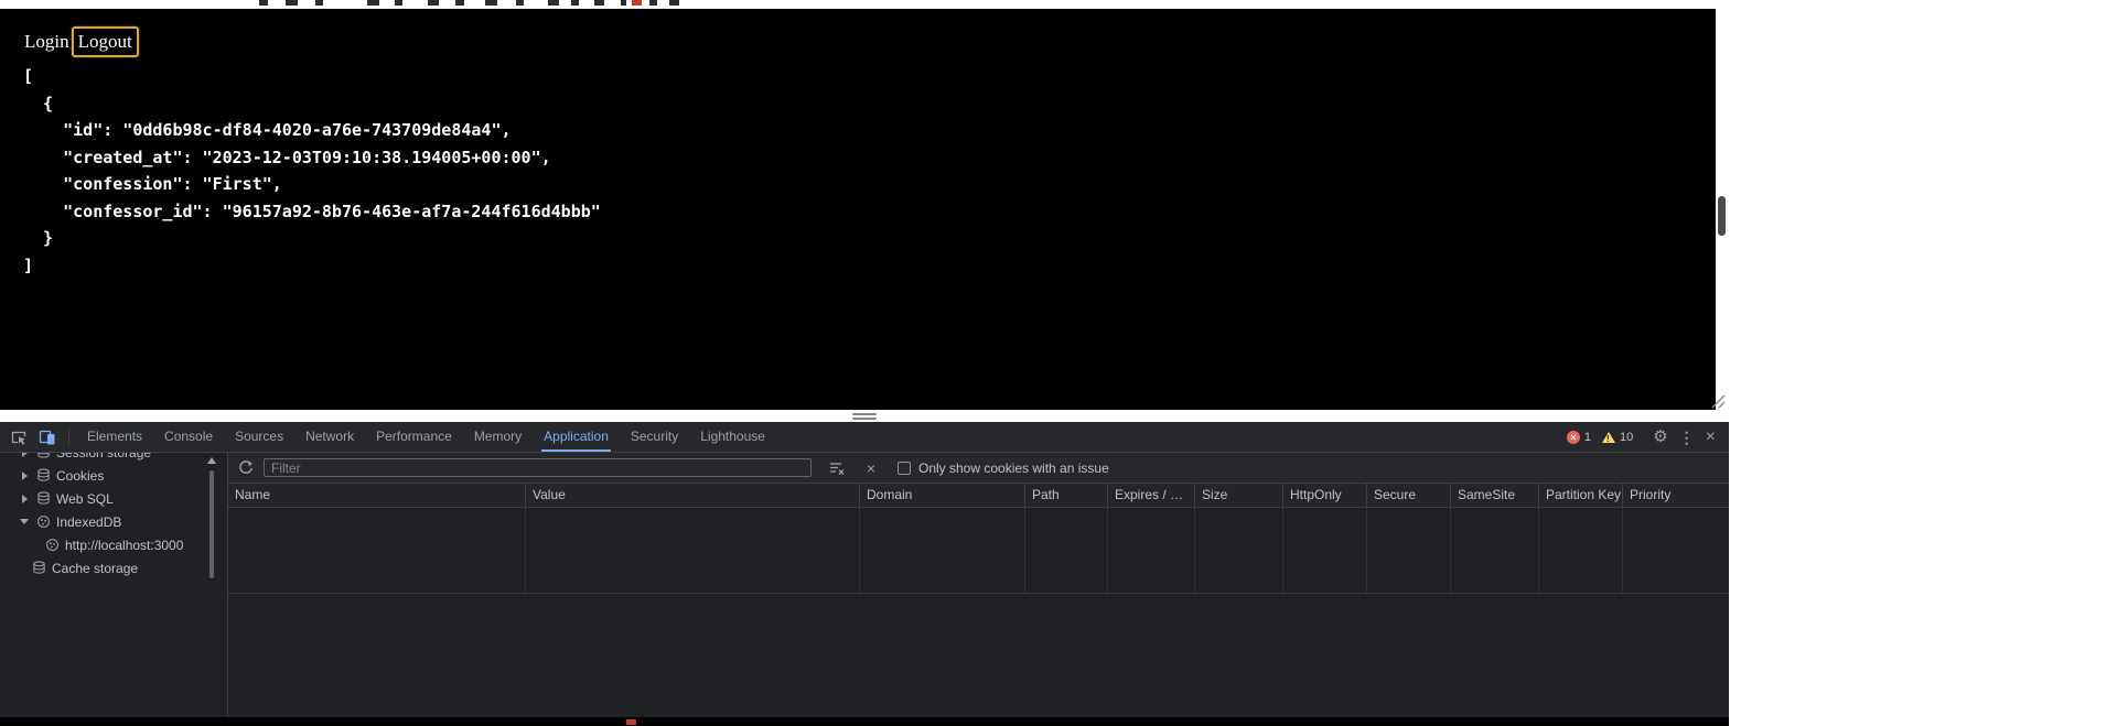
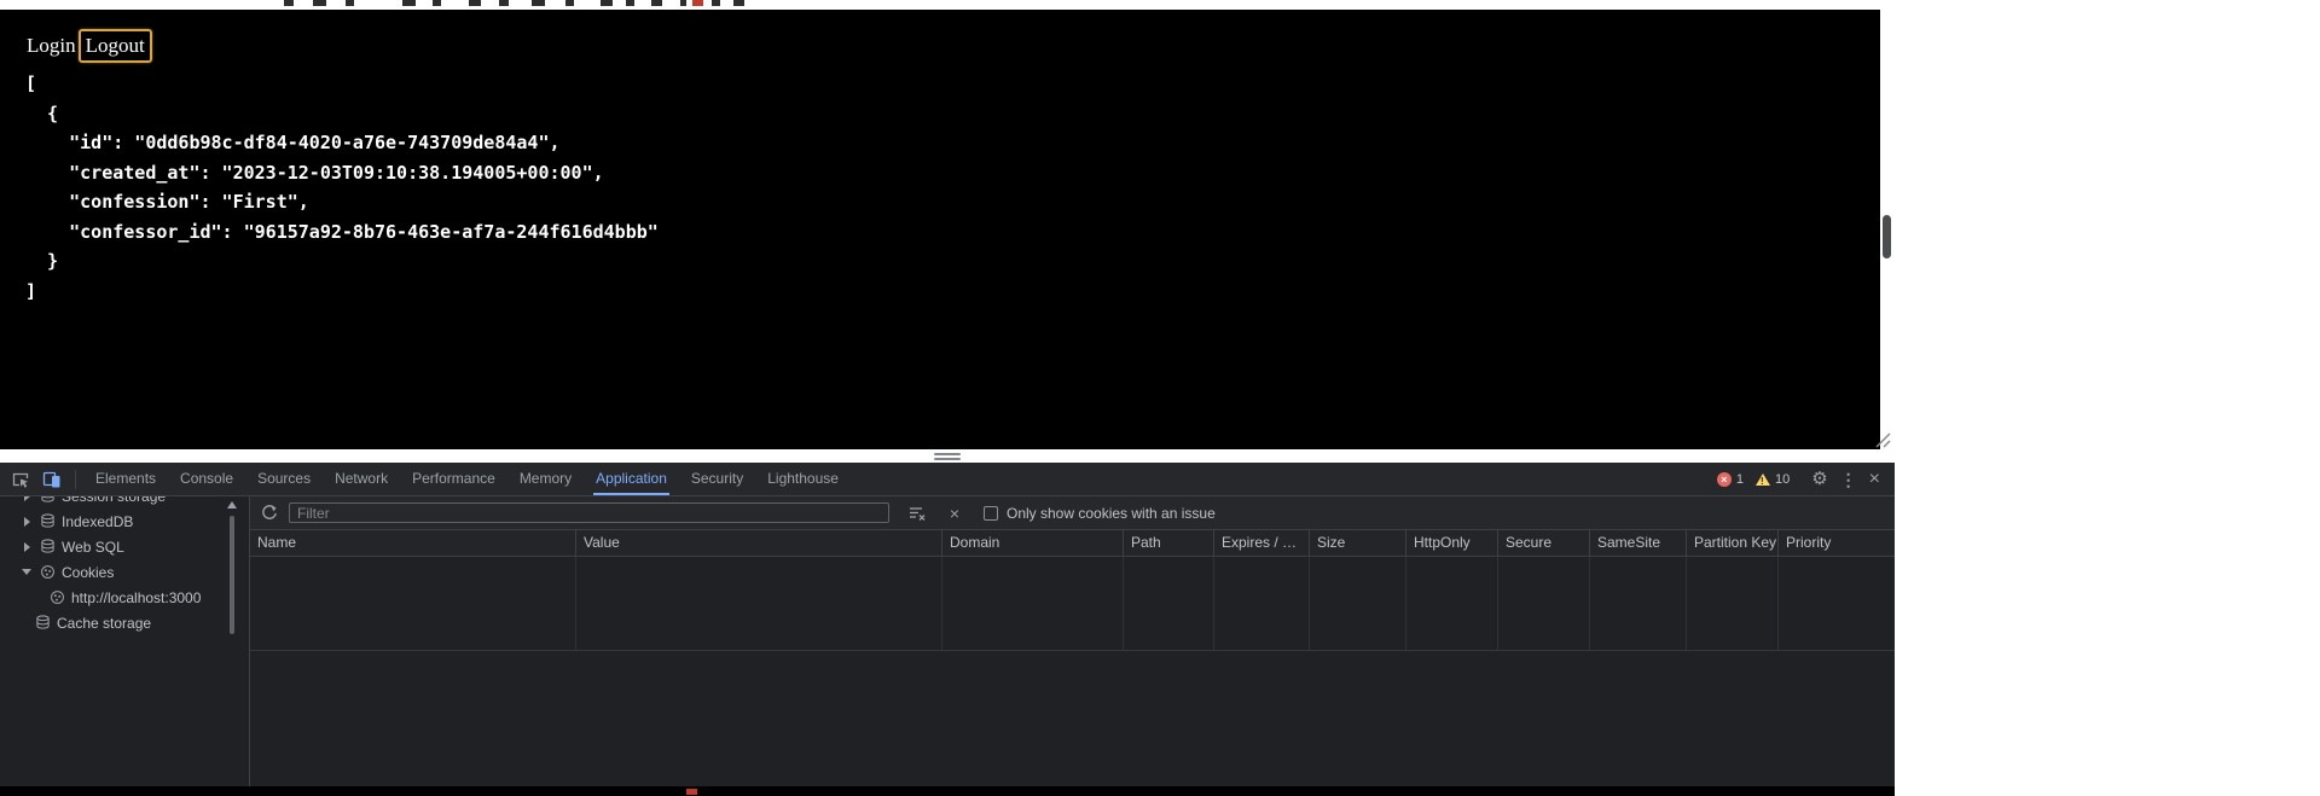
  Login
  Logout
  [
  {
  "id": "0dd6b98c-df84-4020-a76e-743709de84a4",
  "created_at": "2023-12-03T09:10:38.194005+00:00",
  "confession": "First",
  "confessor_id": "96157a92-8b76-463e-af7a-244f616d4bbb"
  }
  ]
  Elements
  Console
  Sources
  Network
  Performance
  Memory
  Application
  Security
  Lighthouse
  ×
  1
  !
  10
  ⚙
  ⋮
  ×
  Session storage
- Cookies
+ IndexedDB
  Web SQL
- IndexedDB
+ Cookies
  http://localhost:3000
  Cache storage
  Filter
  ×
  Only show cookies with an issue
  Name
  Value
  Domain
  Path
  Expires / …
  Size
  HttpOnly
  Secure
  SameSite
  Partition Key
  Priority
